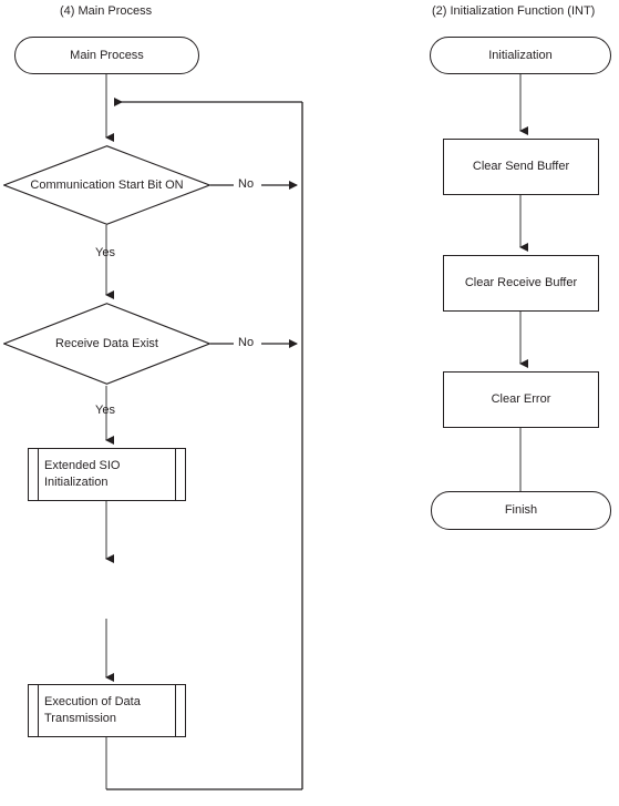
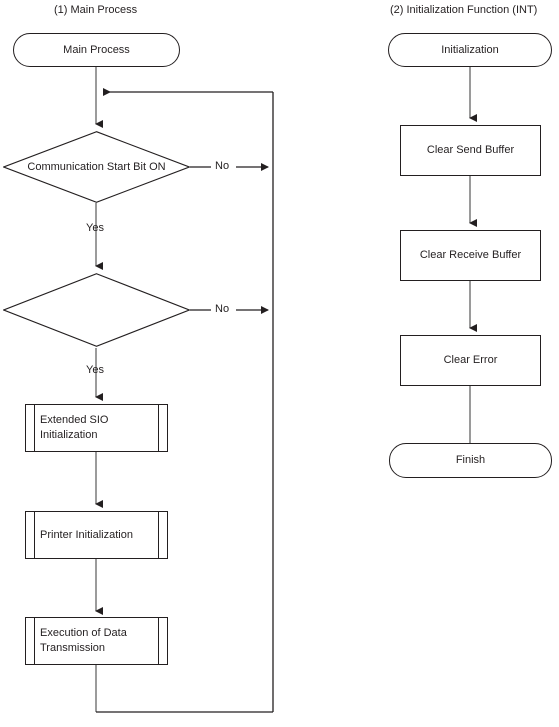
- (4) Main Process
+ (1) Main Process
  Main Process
  Communication Start Bit ON
  Yes
  No
- Receive Data Exist
  Yes
  No
  Extended SIO Initialization
+ Printer Initialization
  Execution of Data Transmission
  (2) Initialization Function (INT)
  Initialization
  Clear Send Buffer
  Clear Receive Buffer
  Clear Error
  Finish
